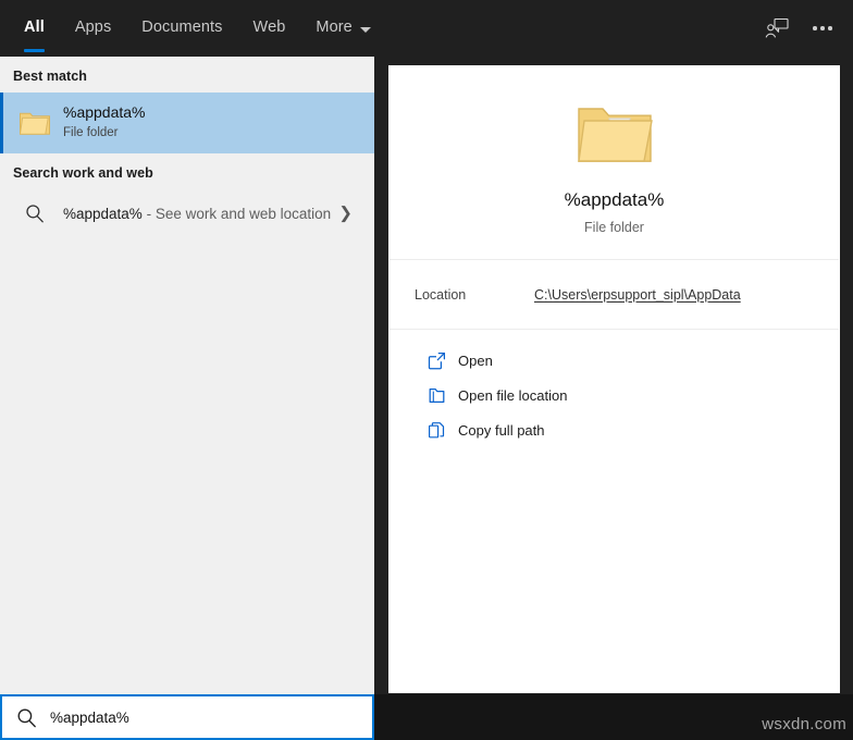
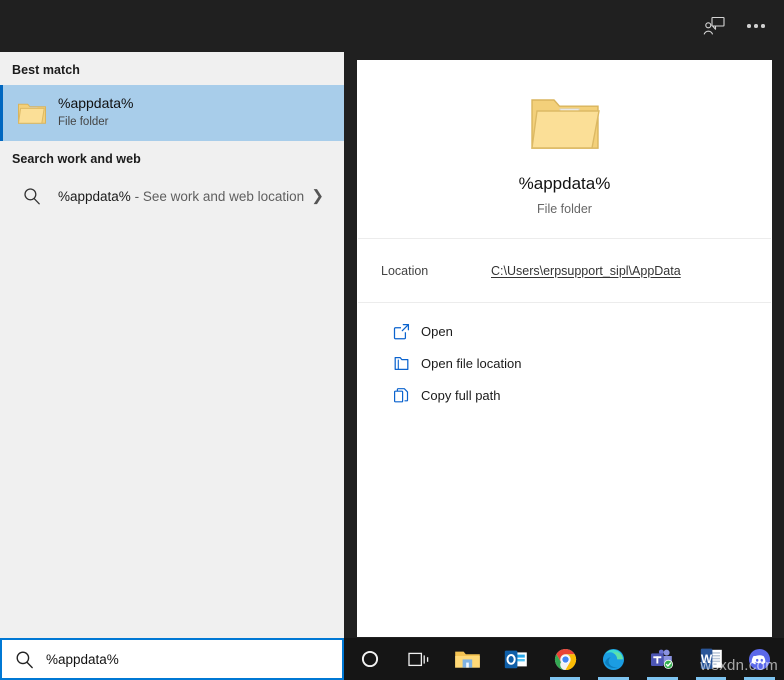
- All
- Apps
- Documents
- Web
- More
  Best match
  %appdata%
  File folder
  Search work and web
  %appdata% - See work and web location
  ❯
  %appdata%
  File folder
  Location
  C:\Users\erpsupport_sipl\AppData
  Open
  Open file location
  Copy full path
  %appdata%
+ W
  wsxdn.com
